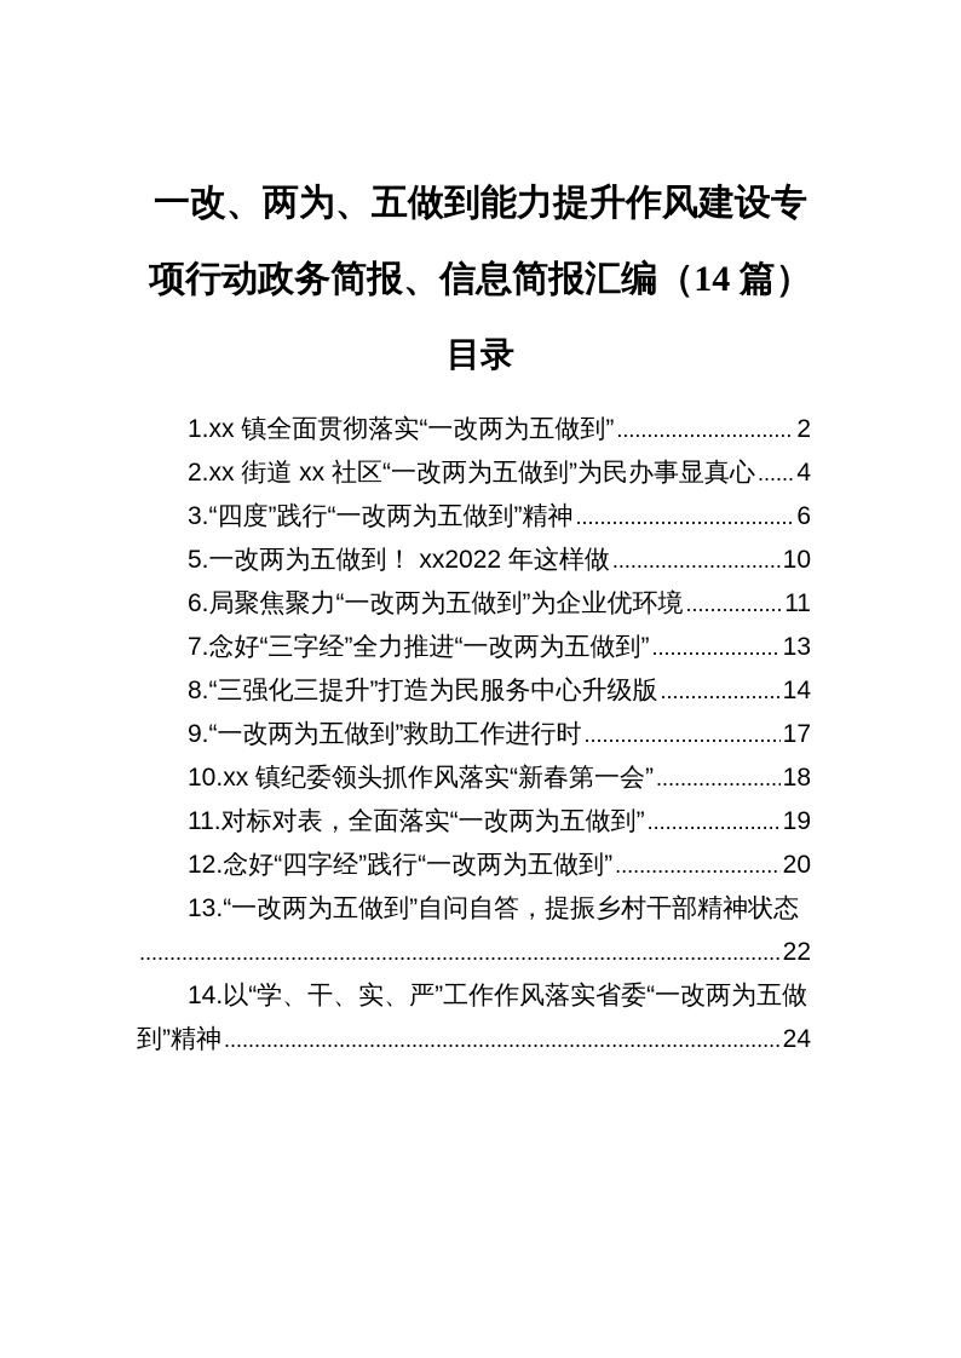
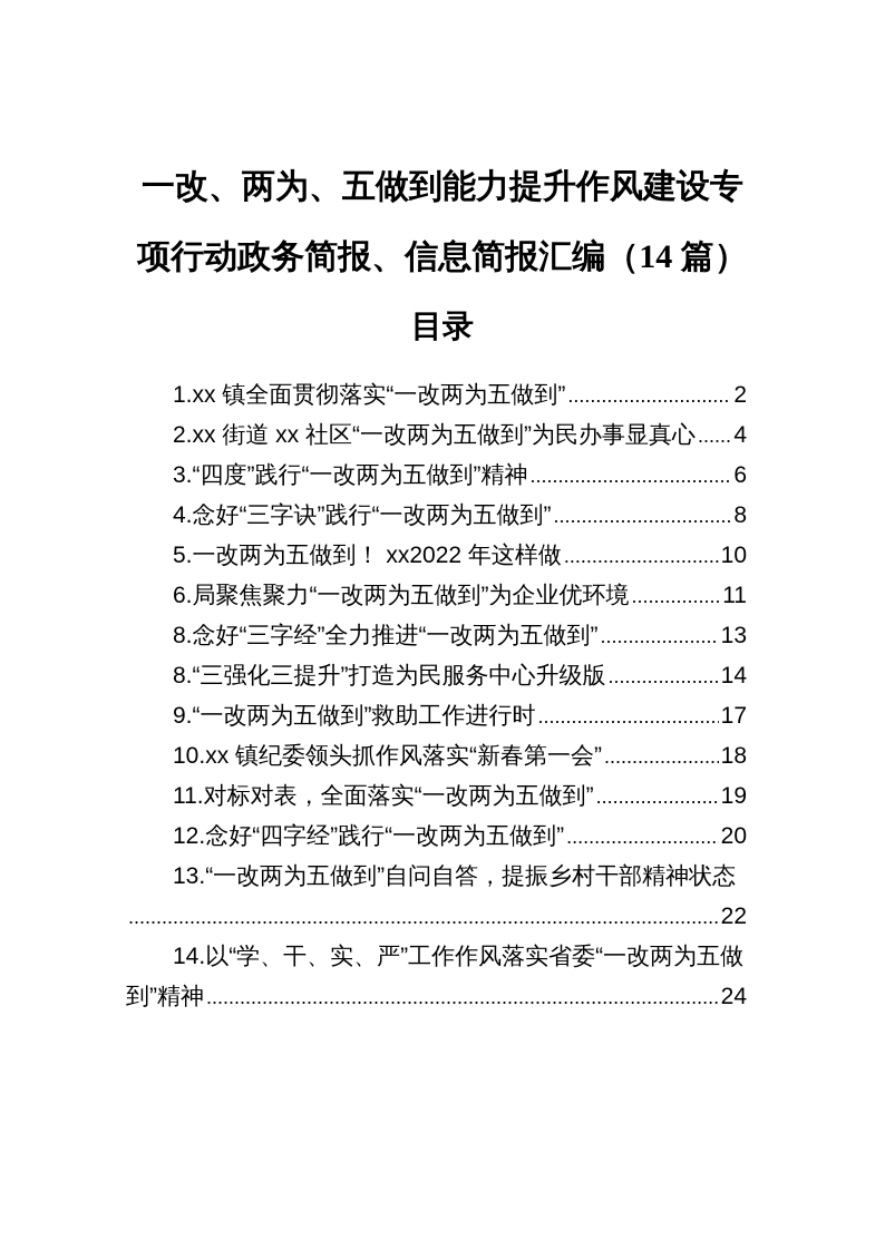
  一改、两为、五做到能力提升作风建设专
  项行动政务简报、信息简报汇编（14 篇）
  目录
  1.xx 镇全面贯彻落实“一改两为五做到”
  2
  2.xx 街道 xx 社区“一改两为五做到”为民办事显真心
  4
  3.“四度”践行“一改两为五做到”精神
  6
+ 4.念好“三字诀”践行“一改两为五做到”
+ 8
  5.一改两为五做到！ xx2022 年这样做
  10
  6.局聚焦聚力“一改两为五做到”为企业优环境
  11
- 7.念好“三字经”全力推进“一改两为五做到”
+ 8.念好“三字经”全力推进“一改两为五做到”
  13
  8.“三强化三提升”打造为民服务中心升级版
  14
  9.“一改两为五做到”救助工作进行时
  17
  10.xx 镇纪委领头抓作风落实“新春第一会”
  18
  11.对标对表，全面落实“一改两为五做到”
  19
  12.念好“四字经”践行“一改两为五做到”
  20
  13.“一改两为五做到”自问自答，提振乡村干部精神状态
  22
  14.以“学、干、实、严”工作作风落实省委“一改两为五做
  到”精神
  24
